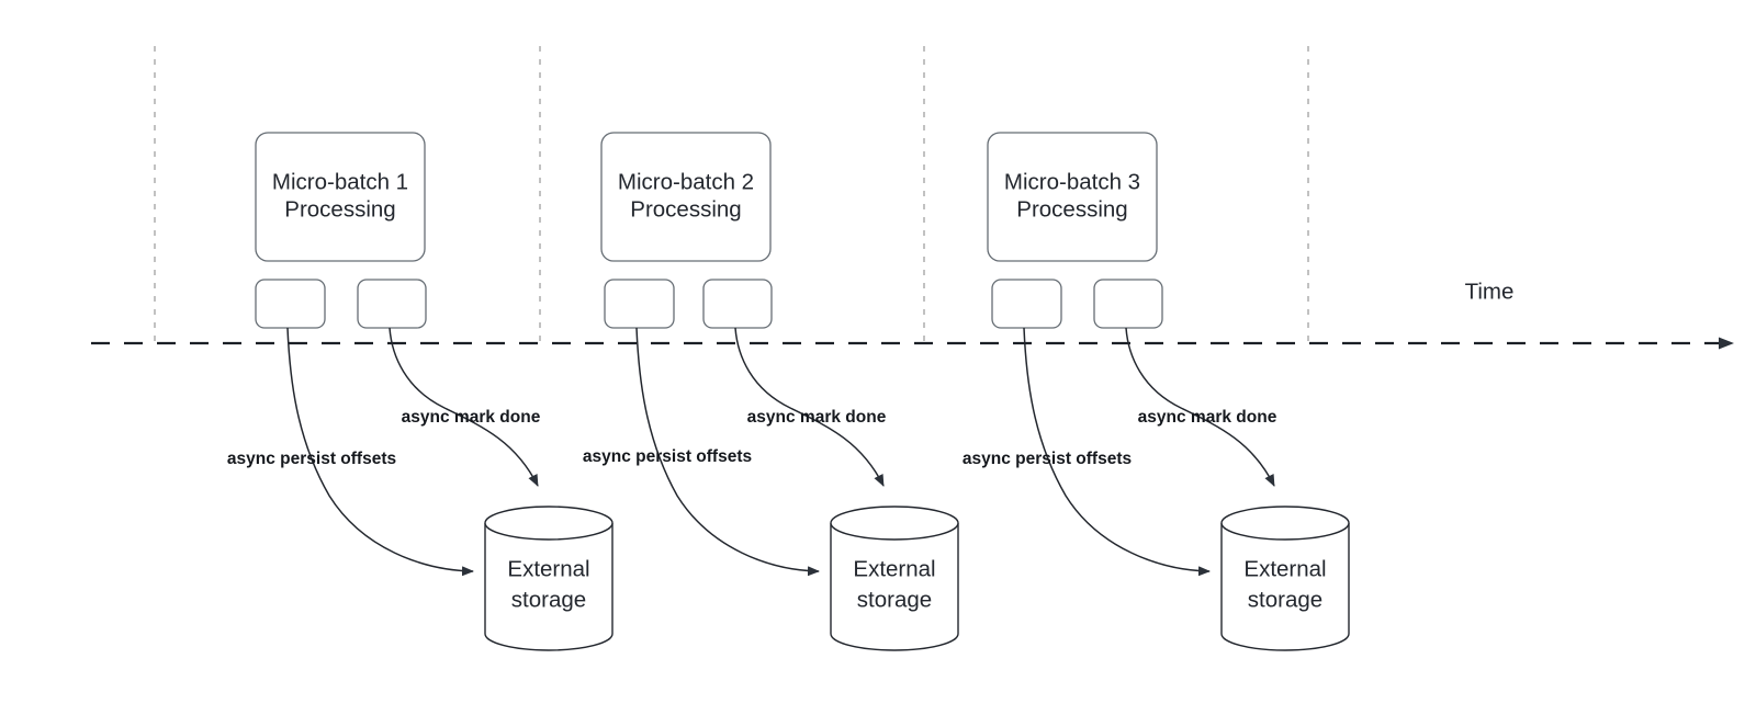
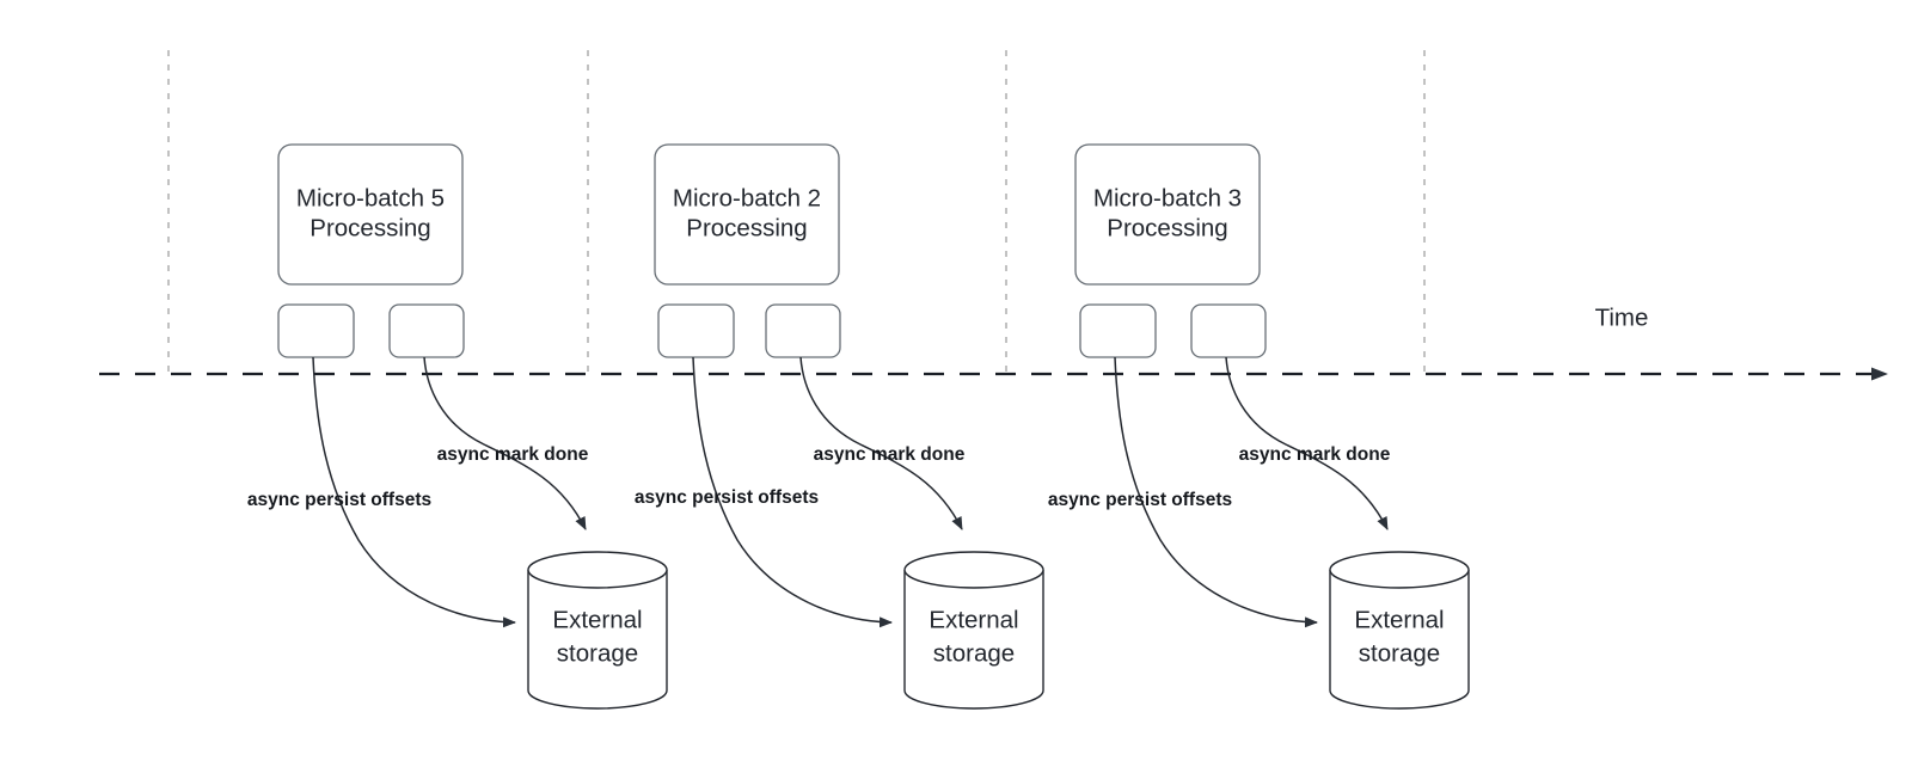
  Time
- Micro-batch 1
+ Micro-batch 5
  Processing
  async persist offsets
  async mark done
  External
  storage
  Micro-batch 2
  Processing
  async persist offsets
  async mark done
  External
  storage
  Micro-batch 3
  Processing
  async persist offsets
  async mark done
  External
  storage
